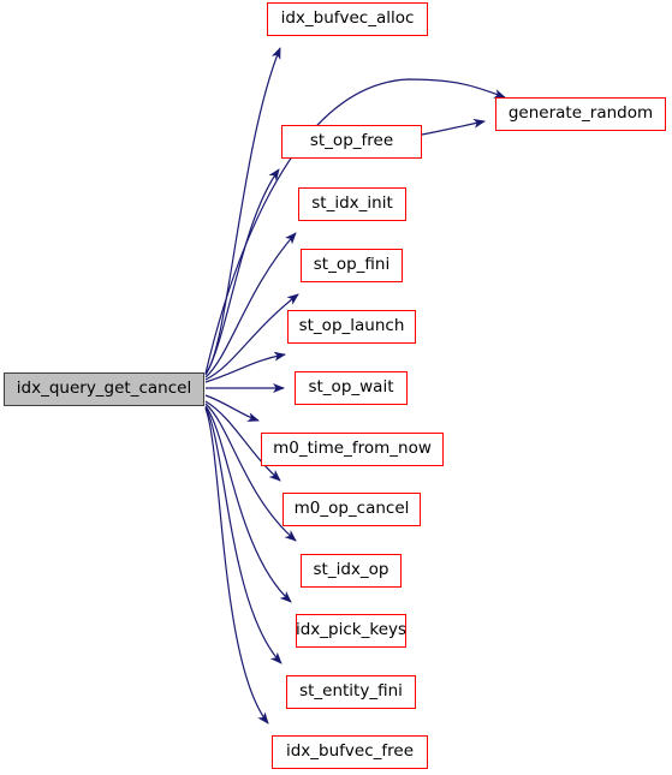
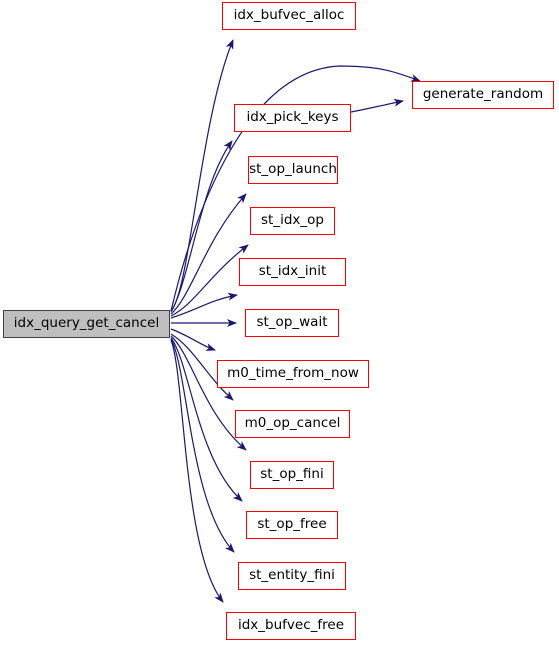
  idx_query_get_cancel
  idx_bufvec_alloc
  generate_random
- st_op_free
+ idx_pick_keys
- st_idx_init
+ st_op_launch
- st_op_fini
+ st_idx_op
- st_op_launch
+ st_idx_init
  st_op_wait
  m0_time_from_now
  m0_op_cancel
- st_idx_op
+ st_op_fini
- idx_pick_keys
+ st_op_free
  st_entity_fini
  idx_bufvec_free
